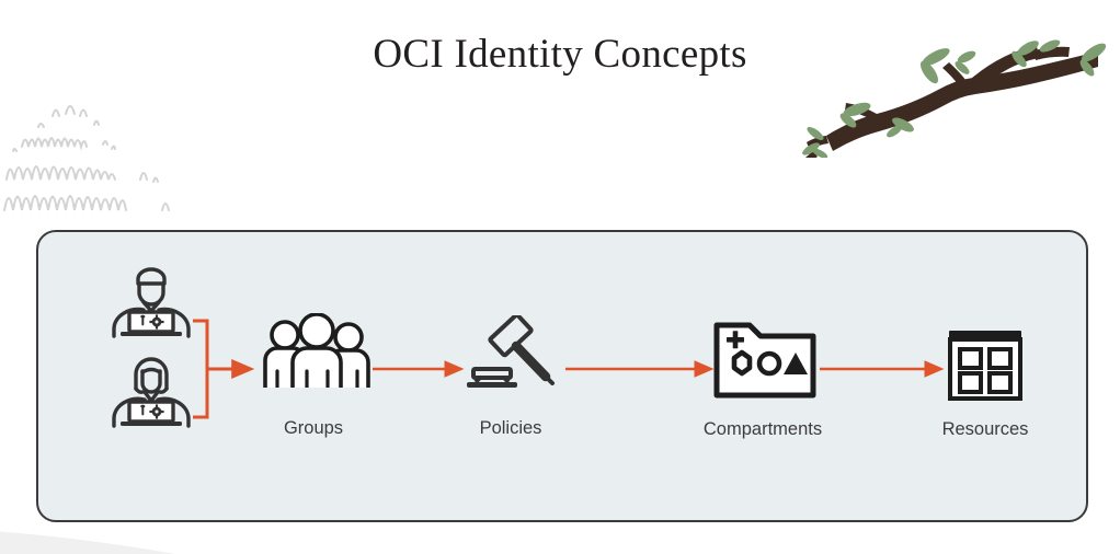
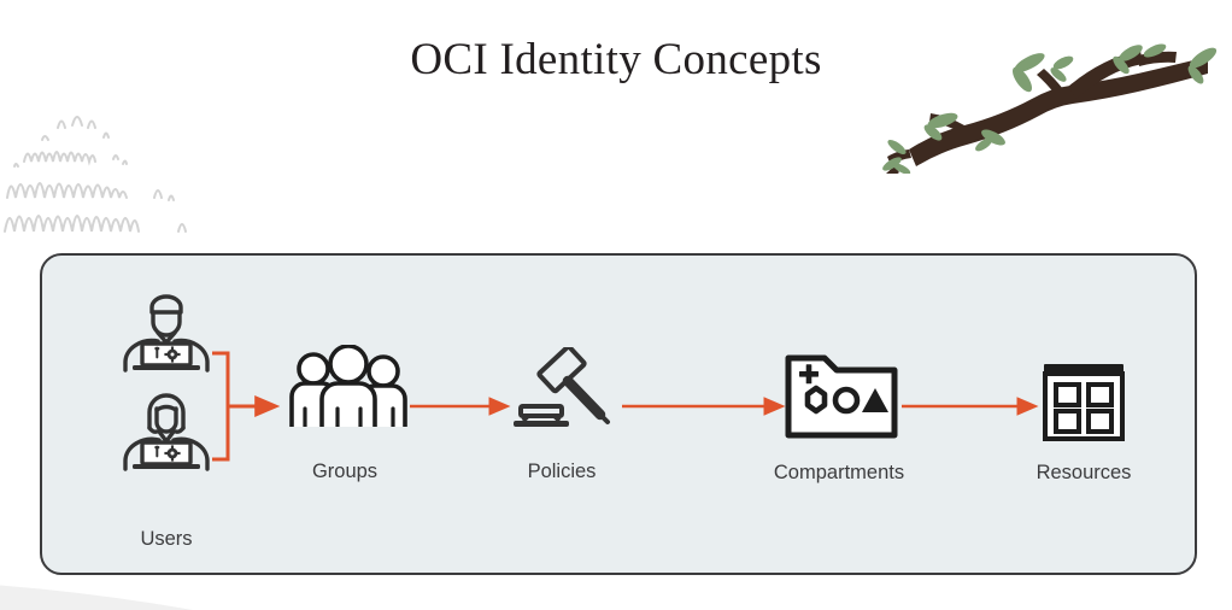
  OCI Identity Concepts
+ Users
  Groups
  Policies
  Compartments
  Resources
